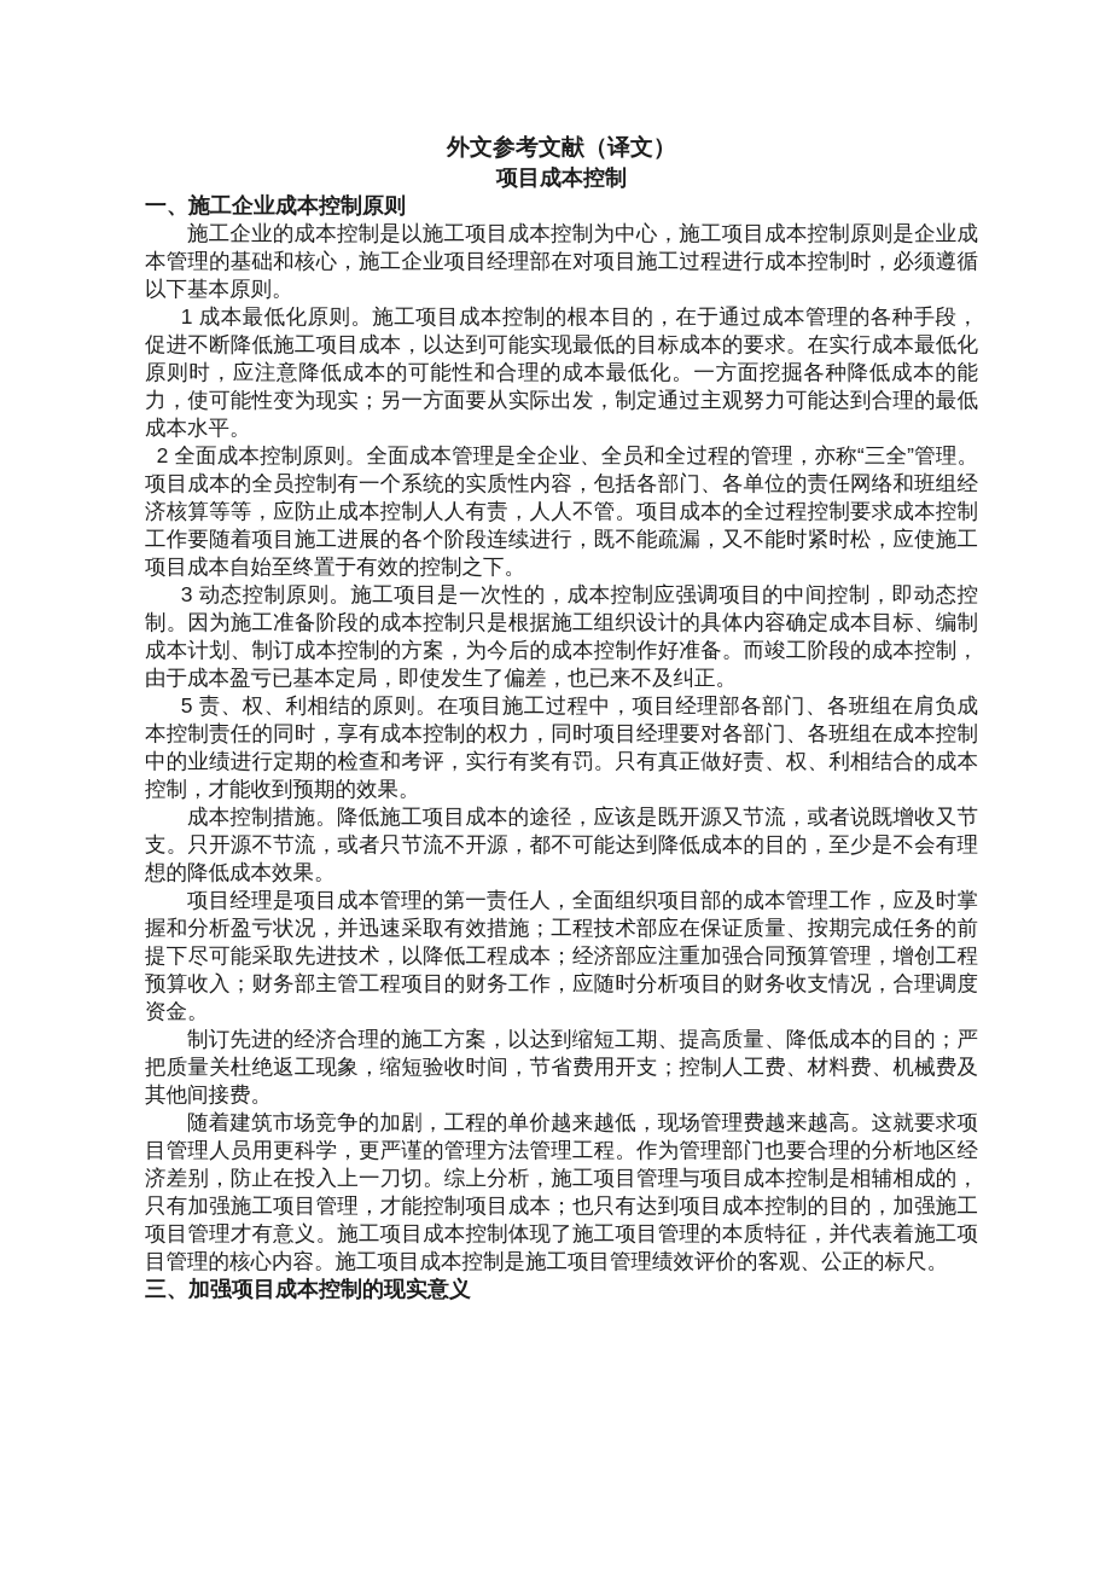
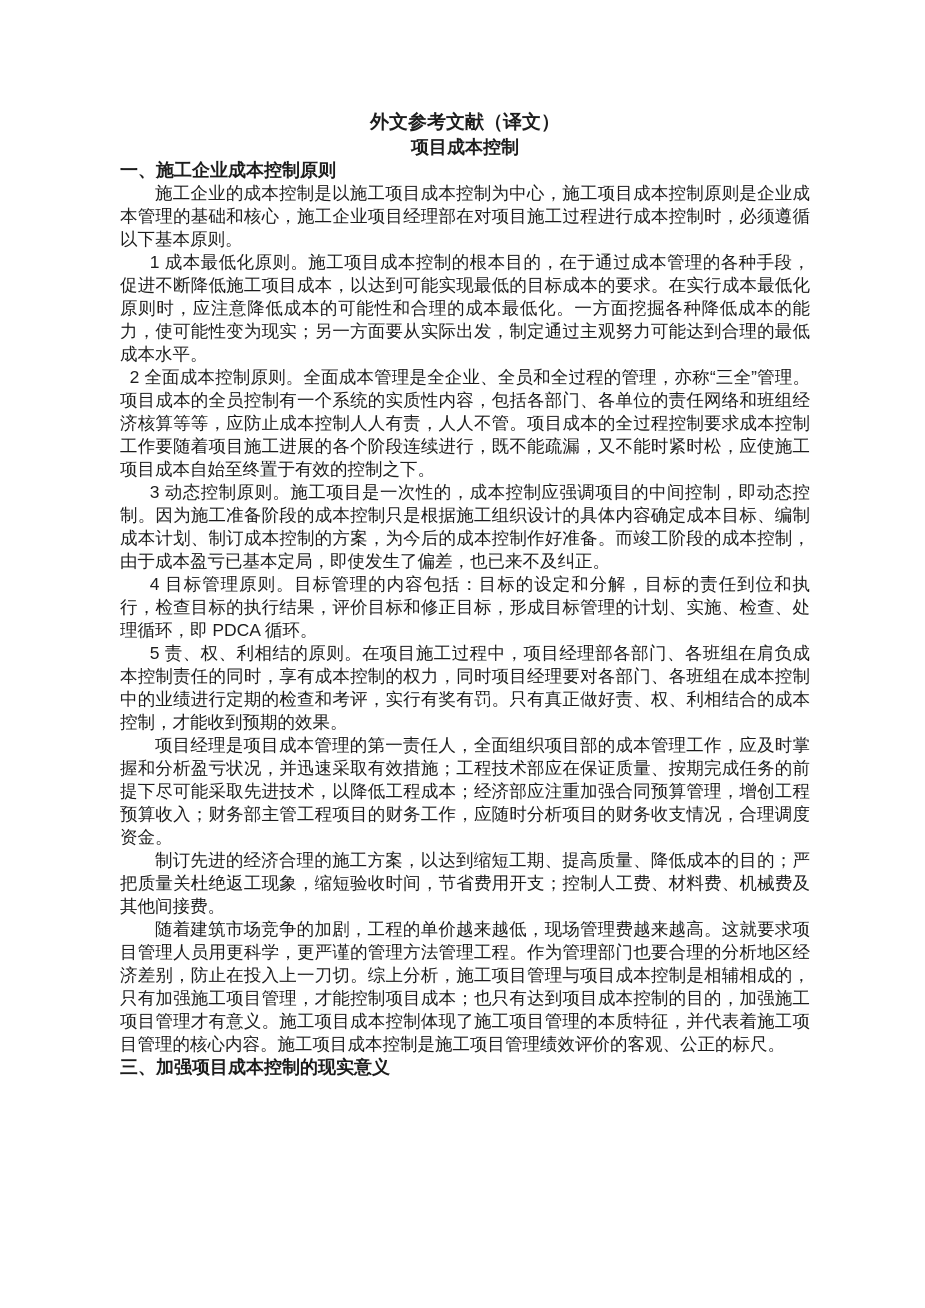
  外文参考文献（译文）
  项目成本控制
  一、施工企业成本控制原则
  施工企业的成本控制是以施工项目成本控制为中心，施工项目成本控制原则是企业成本管理的基础和核心，施工企业项目经理部在对项目施工过程进行成本控制时，必须遵循以下基本原则。
  1 成本最低化原则。施工项目成本控制的根本目的，在于通过成本管理的各种手段，促进不断降低施工项目成本，以达到可能实现最低的目标成本的要求。在实行成本最低化原则时，应注意降低成本的可能性和合理的成本最低化。一方面挖掘各种降低成本的能力，使可能性变为现实；另一方面要从实际出发，制定通过主观努力可能达到合理的最低成本水平。
  2 全面成本控制原则。全面成本管理是全企业、全员和全过程的管理，亦称“三全”管理。项目成本的全员控制有一个系统的实质性内容，包括各部门、各单位的责任网络和班组经济核算等等，应防止成本控制人人有责，人人不管。项目成本的全过程控制要求成本控制工作要随着项目施工进展的各个阶段连续进行，既不能疏漏，又不能时紧时松，应使施工项目成本自始至终置于有效的控制之下。
  3 动态控制原则。施工项目是一次性的，成本控制应强调项目的中间控制，即动态控制。因为施工准备阶段的成本控制只是根据施工组织设计的具体内容确定成本目标、编制成本计划、制订成本控制的方案，为今后的成本控制作好准备。而竣工阶段的成本控制，由于成本盈亏已基本定局，即使发生了偏差，也已来不及纠正。
+ 4 目标管理原则。目标管理的内容包括：目标的设定和分解，目标的责任到位和执行，检查目标的执行结果，评价目标和修正目标，形成目标管理的计划、实施、检查、处理循环，即 PDCA 循环。
  5 责、权、利相结的原则。在项目施工过程中，项目经理部各部门、各班组在肩负成本控制责任的同时，享有成本控制的权力，同时项目经理要对各部门、各班组在成本控制中的业绩进行定期的检查和考评，实行有奖有罚。只有真正做好责、权、利相结合的成本控制，才能收到预期的效果。
- 成本控制措施。降低施工项目成本的途径，应该是既开源又节流，或者说既增收又节支。只开源不节流，或者只节流不开源，都不可能达到降低成本的目的，至少是不会有理想的降低成本效果。
  项目经理是项目成本管理的第一责任人，全面组织项目部的成本管理工作，应及时掌握和分析盈亏状况，并迅速采取有效措施；工程技术部应在保证质量、按期完成任务的前提下尽可能采取先进技术，以降低工程成本；经济部应注重加强合同预算管理，增创工程预算收入；财务部主管工程项目的财务工作，应随时分析项目的财务收支情况，合理调度资金。
  制订先进的经济合理的施工方案，以达到缩短工期、提高质量、降低成本的目的；严把质量关杜绝返工现象，缩短验收时间，节省费用开支；控制人工费、材料费、机械费及其他间接费。
  随着建筑市场竞争的加剧，工程的单价越来越低，现场管理费越来越高。这就要求项目管理人员用更科学，更严谨的管理方法管理工程。作为管理部门也要合理的分析地区经济差别，防止在投入上一刀切。综上分析，施工项目管理与项目成本控制是相辅相成的，只有加强施工项目管理，才能控制项目成本；也只有达到项目成本控制的目的，加强施工项目管理才有意义。施工项目成本控制体现了施工项目管理的本质特征，并代表着施工项目管理的核心内容。施工项目成本控制是施工项目管理绩效评价的客观、公正的标尺。
  三、加强项目成本控制的现实意义
